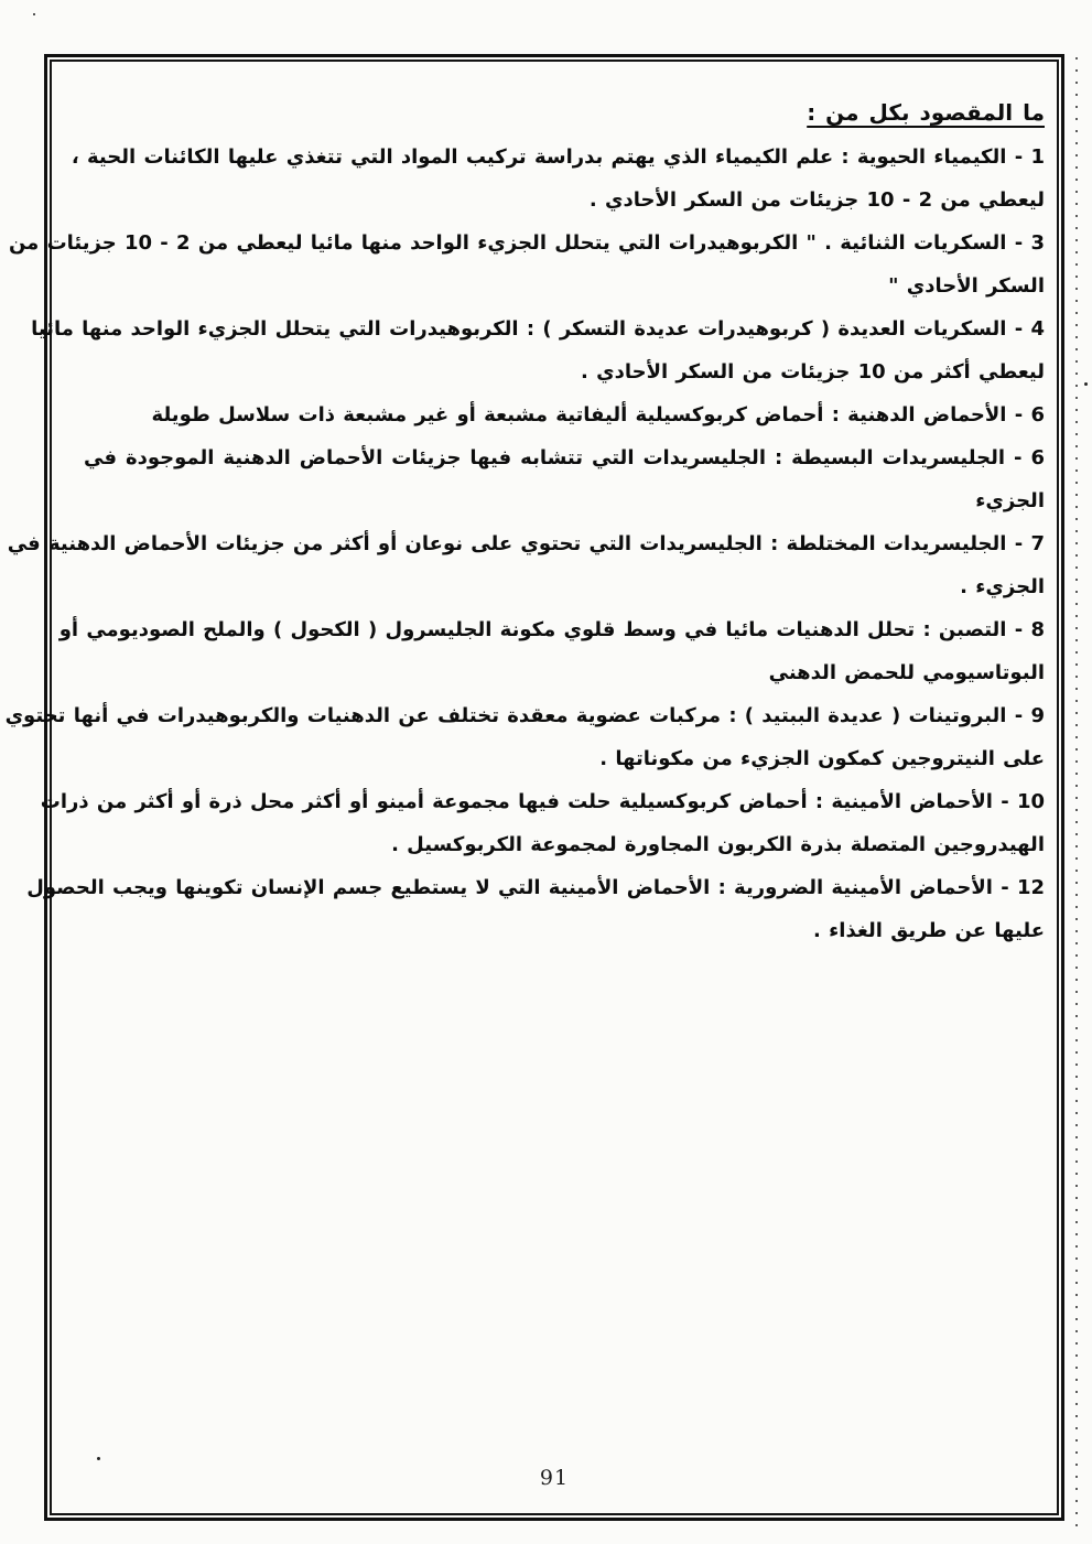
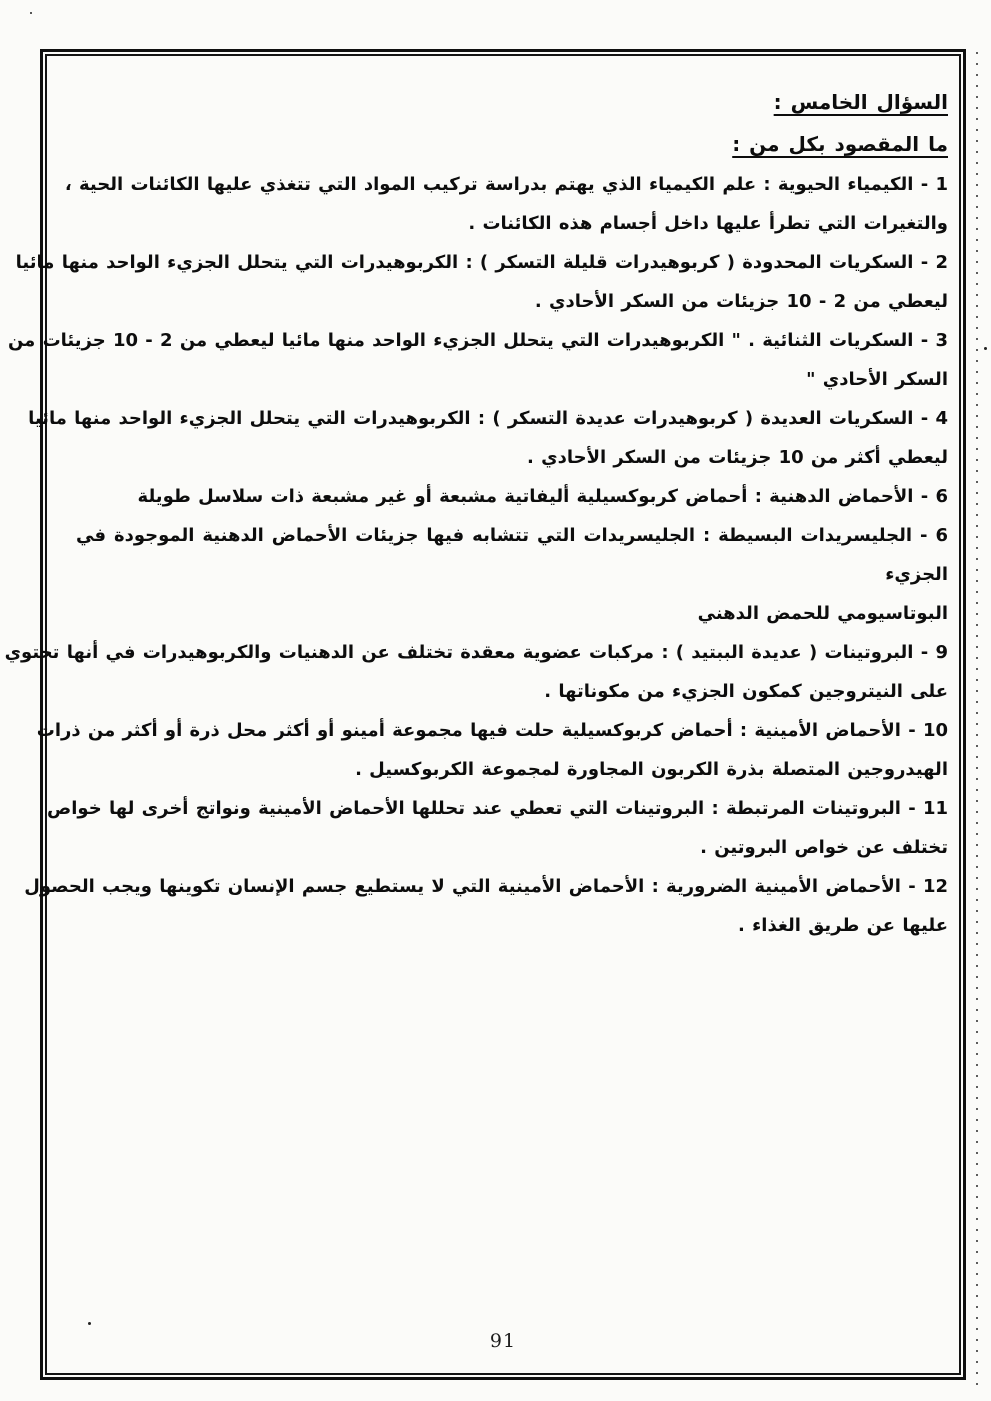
+ السؤال الخامس :
  ما المقصود بكل من :
  1 - الكيمياء الحيوية : علم الكيمياء الذي يهتم بدراسة تركيب المواد التي تتغذي عليها الكائنات الحية ،
+ والتغيرات التي تطرأ عليها داخل أجسام هذه الكائنات .
+ 2 - السكريات المحدودة ( كربوهيدرات قليلة التسكر ) : الكربوهيدرات التي يتحلل الجزيء الواحد منها مائيا
  ليعطي من 2 - 10 جزيئات من السكر الأحادي .
  3 - السكريات الثنائية . " الكربوهيدرات التي يتحلل الجزيء الواحد منها مائيا ليعطي من 2 - 10 جزيئات من
  السكر الأحادي "
  4 - السكريات العديدة ( كربوهيدرات عديدة التسكر ) : الكربوهيدرات التي يتحلل الجزيء الواحد منها مائيا
  ليعطي أكثر من 10 جزيئات من السكر الأحادي .
  6 - الأحماض الدهنية : أحماض كربوكسيلية أليفاتية مشبعة أو غير مشبعة ذات سلاسل طويلة
  6 - الجليسريدات البسيطة : الجليسريدات التي تتشابه فيها جزيئات الأحماض الدهنية الموجودة في الجزيء
- 7 - الجليسريدات المختلطة : الجليسريدات التي تحتوي على نوعان أو أكثر من جزيئات الأحماض الدهنية في
- الجزيء .
- 8 - التصبن : تحلل الدهنيات مائيا في وسط قلوي مكونة الجليسرول ( الكحول ) والملح الصوديومي أو
  البوتاسيومي للحمض الدهني
  9 - البروتينات ( عديدة الببتيد ) : مركبات عضوية معقدة تختلف عن الدهنيات والكربوهيدرات في أنها تحتوي
  على النيتروجين كمكون الجزيء من مكوناتها .
  10 - الأحماض الأمينية : أحماض كربوكسيلية حلت فيها مجموعة أمينو أو أكثر محل ذرة أو أكثر من ذرات
  الهيدروجين المتصلة بذرة الكربون المجاورة لمجموعة الكربوكسيل .
+ 11 - البروتينات المرتبطة : البروتينات التي تعطي عند تحللها الأحماض الأمينية ونواتج أخرى لها خواص
+ تختلف عن خواص البروتين .
  12 - الأحماض الأمينية الضرورية : الأحماض الأمينية التي لا يستطيع جسم الإنسان تكوينها ويجب الحصول
  عليها عن طريق الغذاء .
  91
